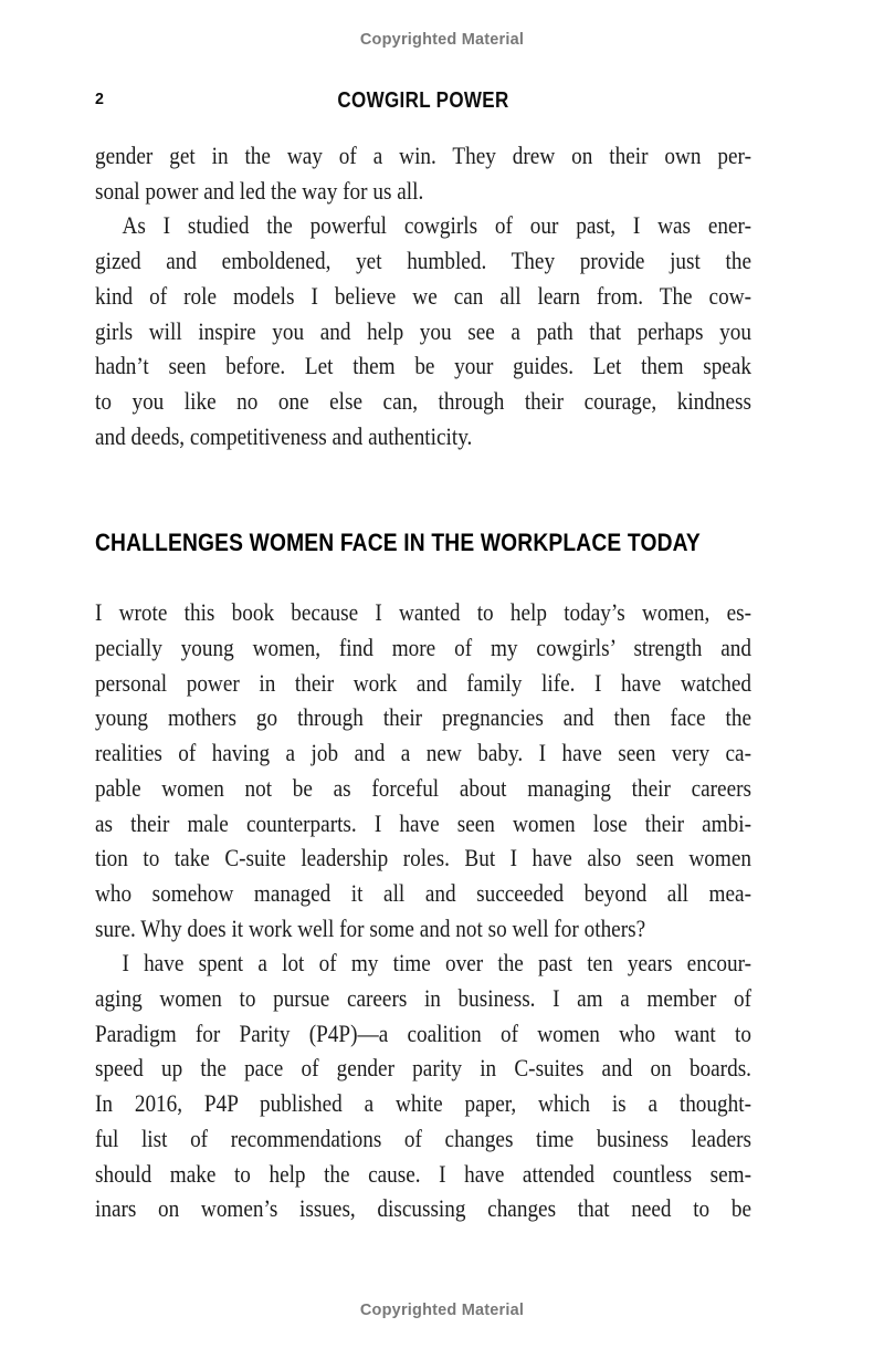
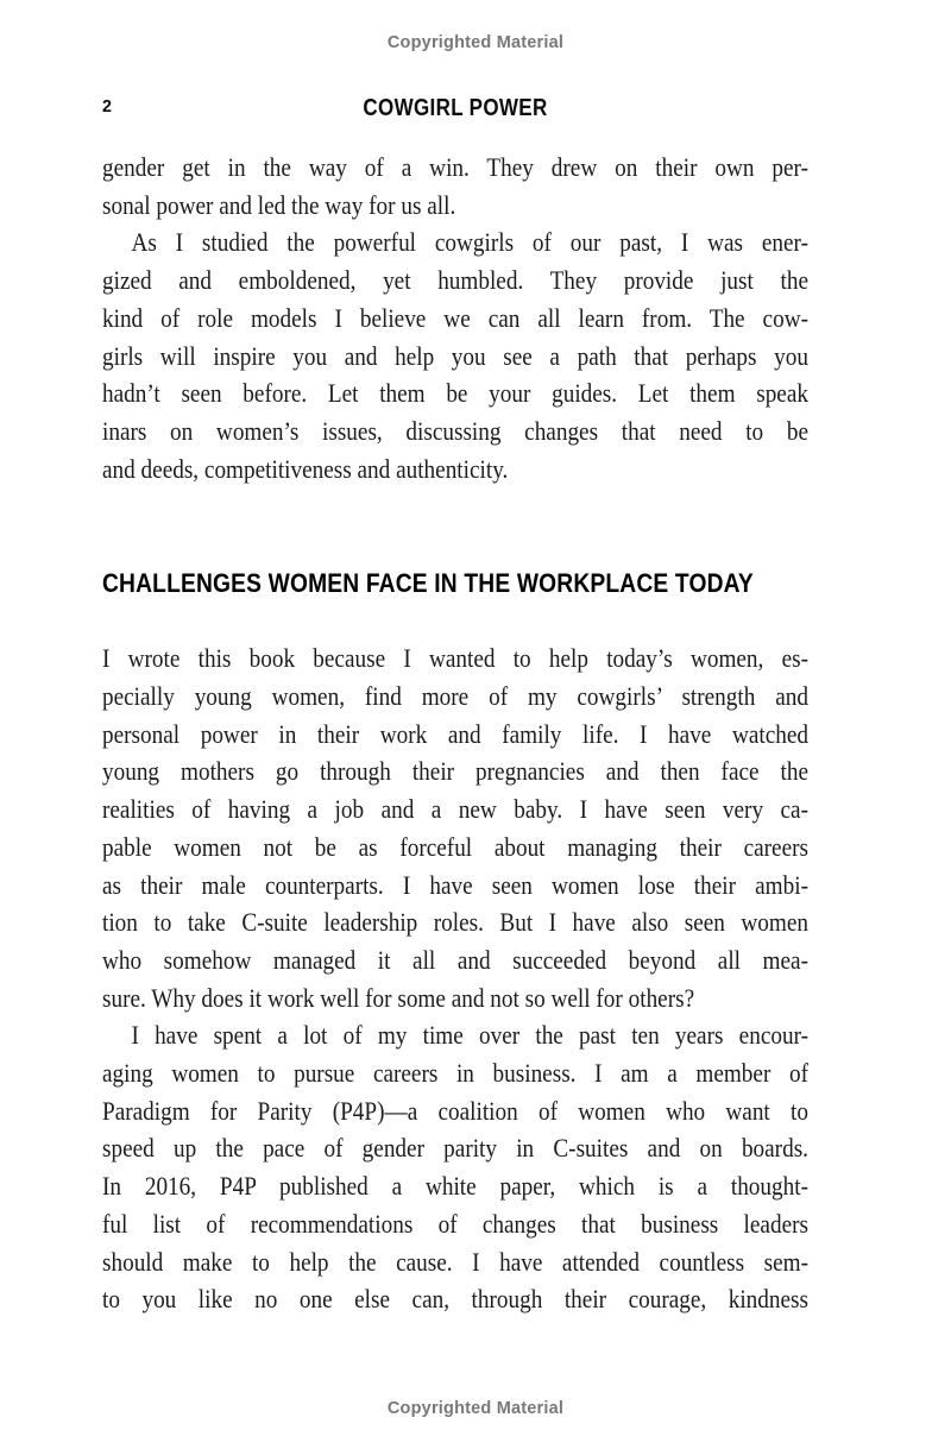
  Copyrighted Material
  2
  COWGIRL POWER
  gender get in the way of a win. They drew on their own per-
  sonal power and led the way for us all.
  As I studied the powerful cowgirls of our past, I was ener-
  gized and emboldened, yet humbled. They provide just the
  kind of role models I believe we can all learn from. The cow-
  girls will inspire you and help you see a path that perhaps you
  hadn’t seen before. Let them be your guides. Let them speak
- to you like no one else can, through their courage, kindness
+ inars on women’s issues, discussing changes that need to be
  and deeds, competitiveness and authenticity.
  CHALLENGES WOMEN FACE IN THE WORKPLACE TODAY
  I wrote this book because I wanted to help today’s women, es-
  pecially young women, find more of my cowgirls’ strength and
  personal power in their work and family life. I have watched
  young mothers go through their pregnancies and then face the
  realities of having a job and a new baby. I have seen very ca-
  pable women not be as forceful about managing their careers
  as their male counterparts. I have seen women lose their ambi-
  tion to take C-suite leadership roles. But I have also seen women
  who somehow managed it all and succeeded beyond all mea-
  sure. Why does it work well for some and not so well for others?
  I have spent a lot of my time over the past ten years encour-
  aging women to pursue careers in business. I am a member of
  Paradigm for Parity (P4P)—a coalition of women who want to
  speed up the pace of gender parity in C-suites and on boards.
  In 2016, P4P published a white paper, which is a thought-
- ful list of recommendations of changes time business leaders
+ ful list of recommendations of changes that business leaders
  should make to help the cause. I have attended countless sem-
- inars on women’s issues, discussing changes that need to be
+ to you like no one else can, through their courage, kindness
  Copyrighted Material
